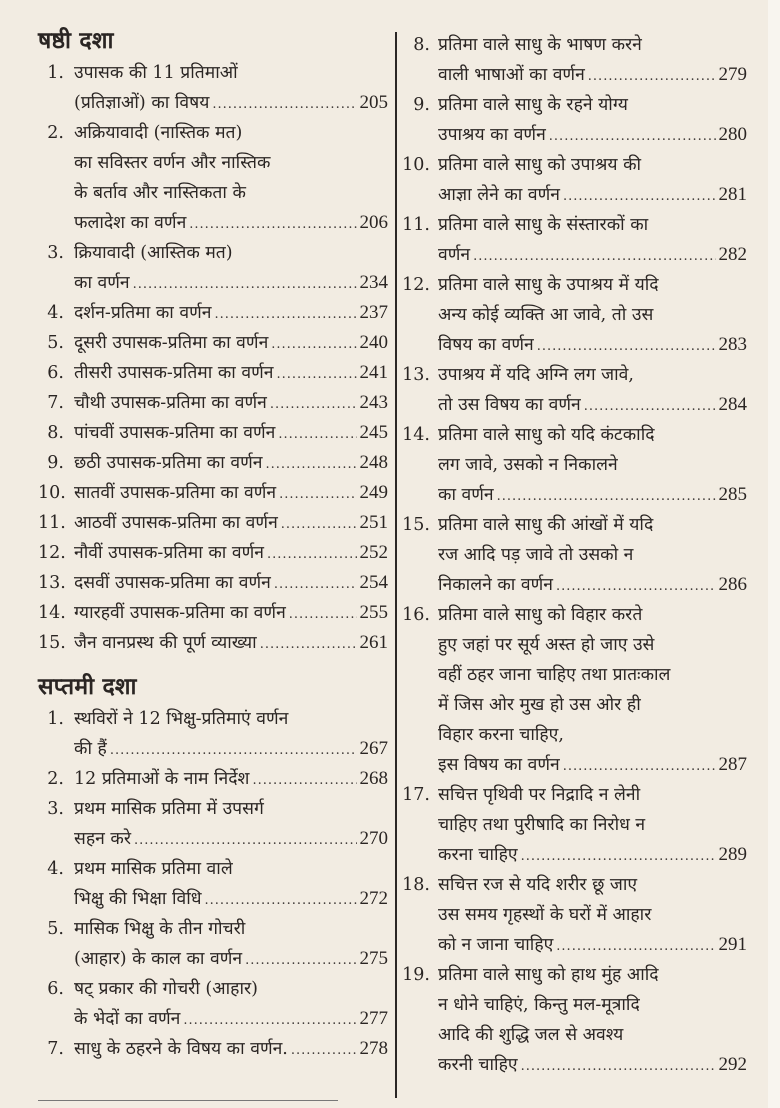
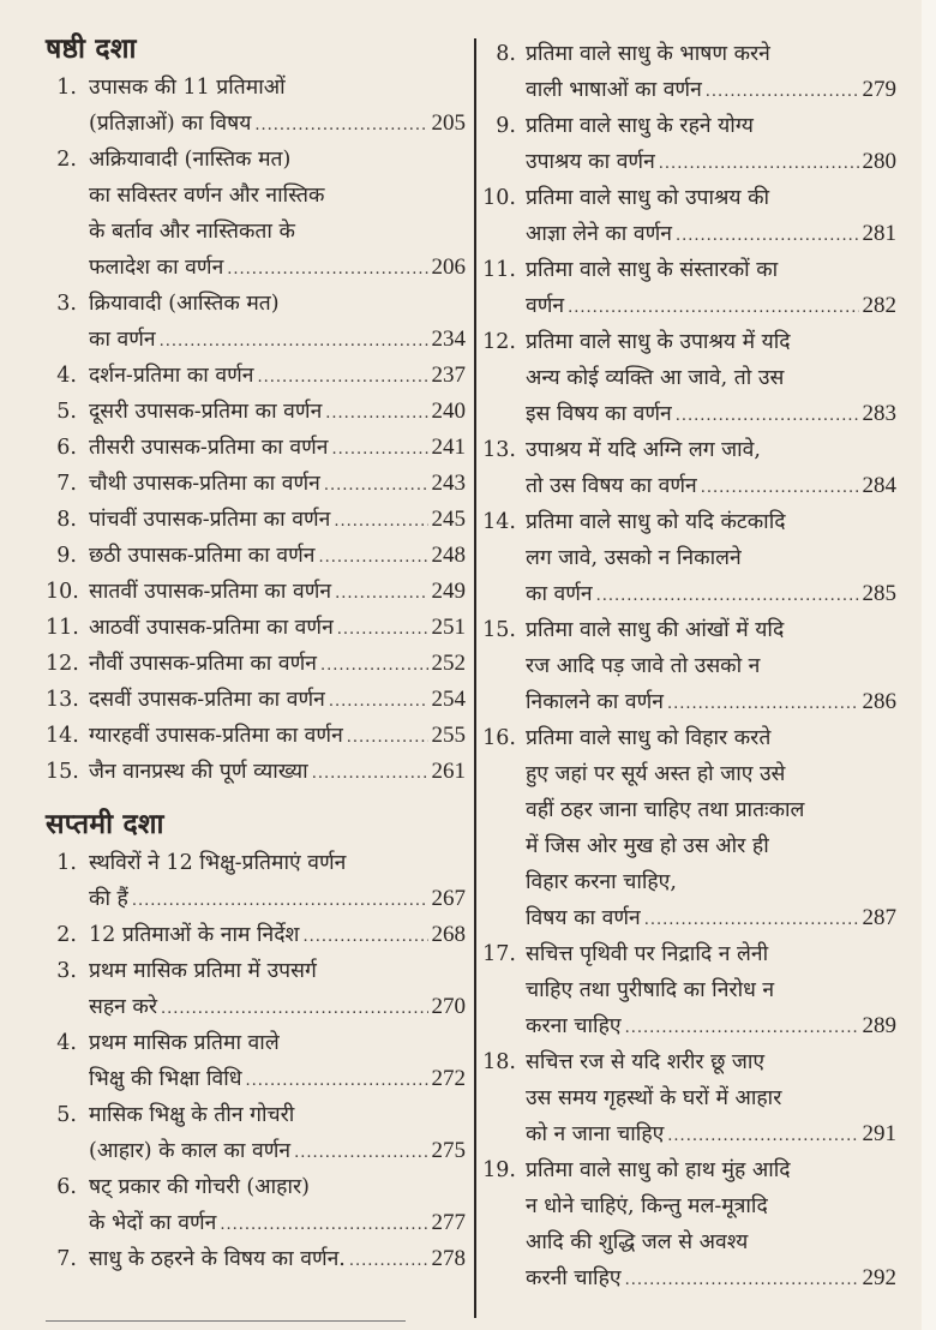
  षष्ठी दशा
  1.
  उपासक की 11 प्रतिमाओं
  (प्रतिज्ञाओं) का विषय
  205
  2.
  अक्रियावादी (नास्तिक मत)
  का सविस्तर वर्णन और नास्तिक
  के बर्ताव और नास्तिकता के
  फलादेश का वर्णन
  206
  3.
  क्रियावादी (आस्तिक मत)
  का वर्णन
  234
  4.
  दर्शन-प्रतिमा का वर्णन
  237
  5.
  दूसरी उपासक-प्रतिमा का वर्णन
  240
  6.
  तीसरी उपासक-प्रतिमा का वर्णन
  241
  7.
  चौथी उपासक-प्रतिमा का वर्णन
  243
  8.
  पांचवीं उपासक-प्रतिमा का वर्णन
  245
  9.
  छठी उपासक-प्रतिमा का वर्णन
  248
  10.
  सातवीं उपासक-प्रतिमा का वर्णन
  249
  11.
  आठवीं उपासक-प्रतिमा का वर्णन
  251
  12.
  नौवीं उपासक-प्रतिमा का वर्णन
  252
  13.
  दसवीं उपासक-प्रतिमा का वर्णन
  254
  14.
  ग्यारहवीं उपासक-प्रतिमा का वर्णन
  255
  15.
  जैन वानप्रस्थ की पूर्ण व्याख्या
  261
  सप्तमी दशा
  1.
  स्थविरों ने 12 भिक्षु-प्रतिमाएं वर्णन
  की हैं
  267
  2.
  12 प्रतिमाओं के नाम निर्देश
  268
  3.
  प्रथम मासिक प्रतिमा में उपसर्ग
  सहन करे
  270
  4.
  प्रथम मासिक प्रतिमा वाले
  भिक्षु की भिक्षा विधि
  272
  5.
  मासिक भिक्षु के तीन गोचरी
  (आहार) के काल का वर्णन
  275
  6.
  षट् प्रकार की गोचरी (आहार)
  के भेदों का वर्णन
  277
  7.
  साधु के ठहरने के विषय का वर्णन.
  278
  8.
  प्रतिमा वाले साधु के भाषण करने
  वाली भाषाओं का वर्णन
  279
  9.
  प्रतिमा वाले साधु के रहने योग्य
  उपाश्रय का वर्णन
  280
  10.
  प्रतिमा वाले साधु को उपाश्रय की
  आज्ञा लेने का वर्णन
  281
  11.
  प्रतिमा वाले साधु के संस्तारकों का
  वर्णन
  282
  12.
  प्रतिमा वाले साधु के उपाश्रय में यदि
  अन्य कोई व्यक्ति आ जावे, तो उस
- विषय का वर्णन
+ इस विषय का वर्णन
  283
  13.
  उपाश्रय में यदि अग्नि लग जावे,
  तो उस विषय का वर्णन
  284
  14.
  प्रतिमा वाले साधु को यदि कंटकादि
  लग जावे, उसको न निकालने
  का वर्णन
  285
  15.
  प्रतिमा वाले साधु की आंखों में यदि
  रज आदि पड़ जावे तो उसको न
  निकालने का वर्णन
  286
  16.
  प्रतिमा वाले साधु को विहार करते
  हुए जहां पर सूर्य अस्त हो जाए उसे
  वहीं ठहर जाना चाहिए तथा प्रातःकाल
  में जिस ओर मुख हो उस ओर ही
  विहार करना चाहिए,
- इस विषय का वर्णन
+ विषय का वर्णन
  287
  17.
  सचित्त पृथिवी पर निद्रादि न लेनी
  चाहिए तथा पुरीषादि का निरोध न
  करना चाहिए
  289
  18.
  सचित्त रज से यदि शरीर छू जाए
  उस समय गृहस्थों के घरों में आहार
  को न जाना चाहिए
  291
  19.
  प्रतिमा वाले साधु को हाथ मुंह आदि
  न धोने चाहिएं, किन्तु मल-मूत्रादि
  आदि की शुद्धि जल से अवश्य
  करनी चाहिए
  292
